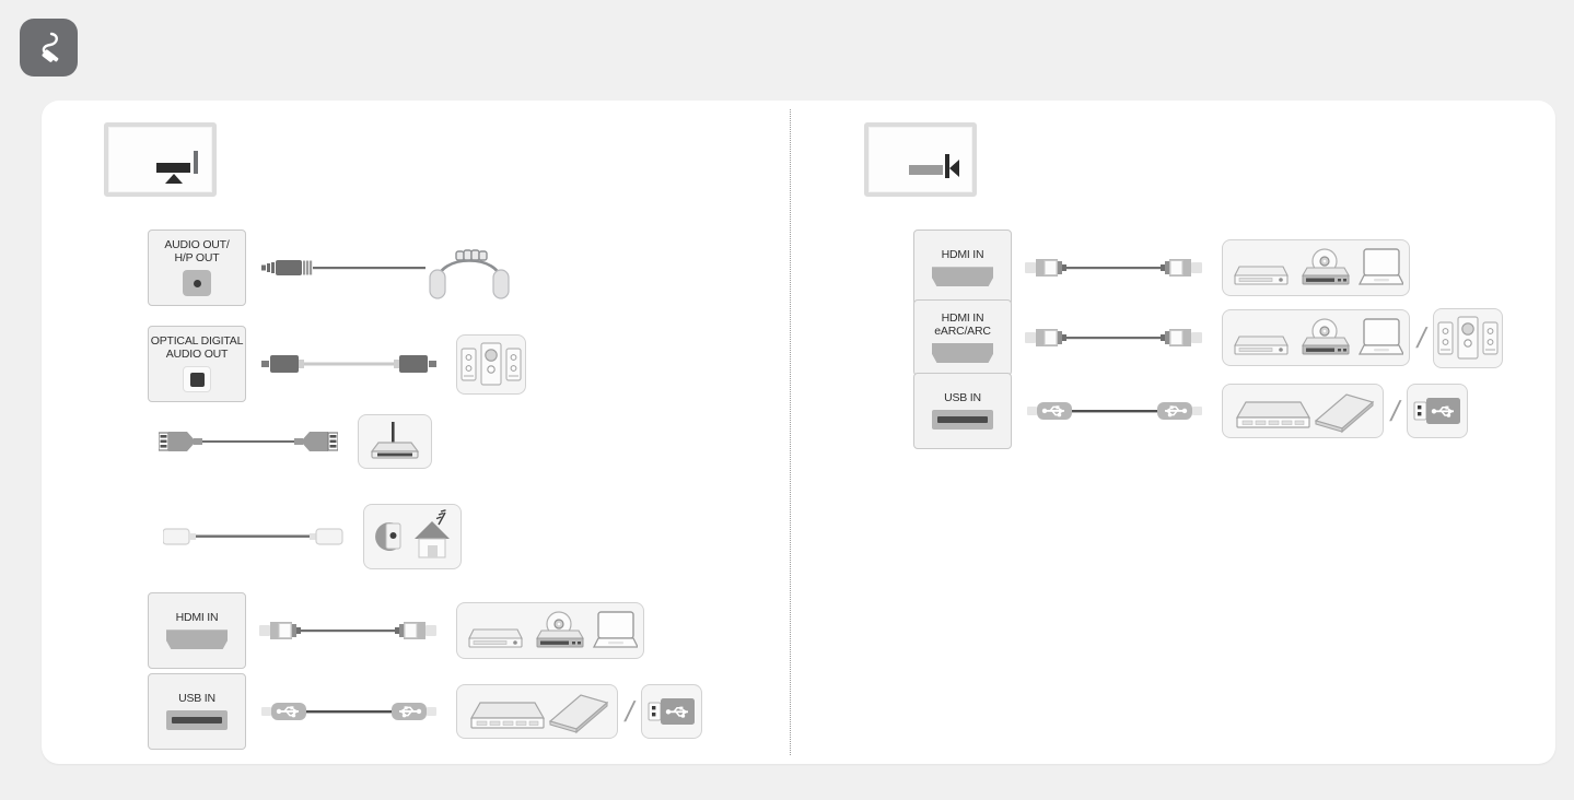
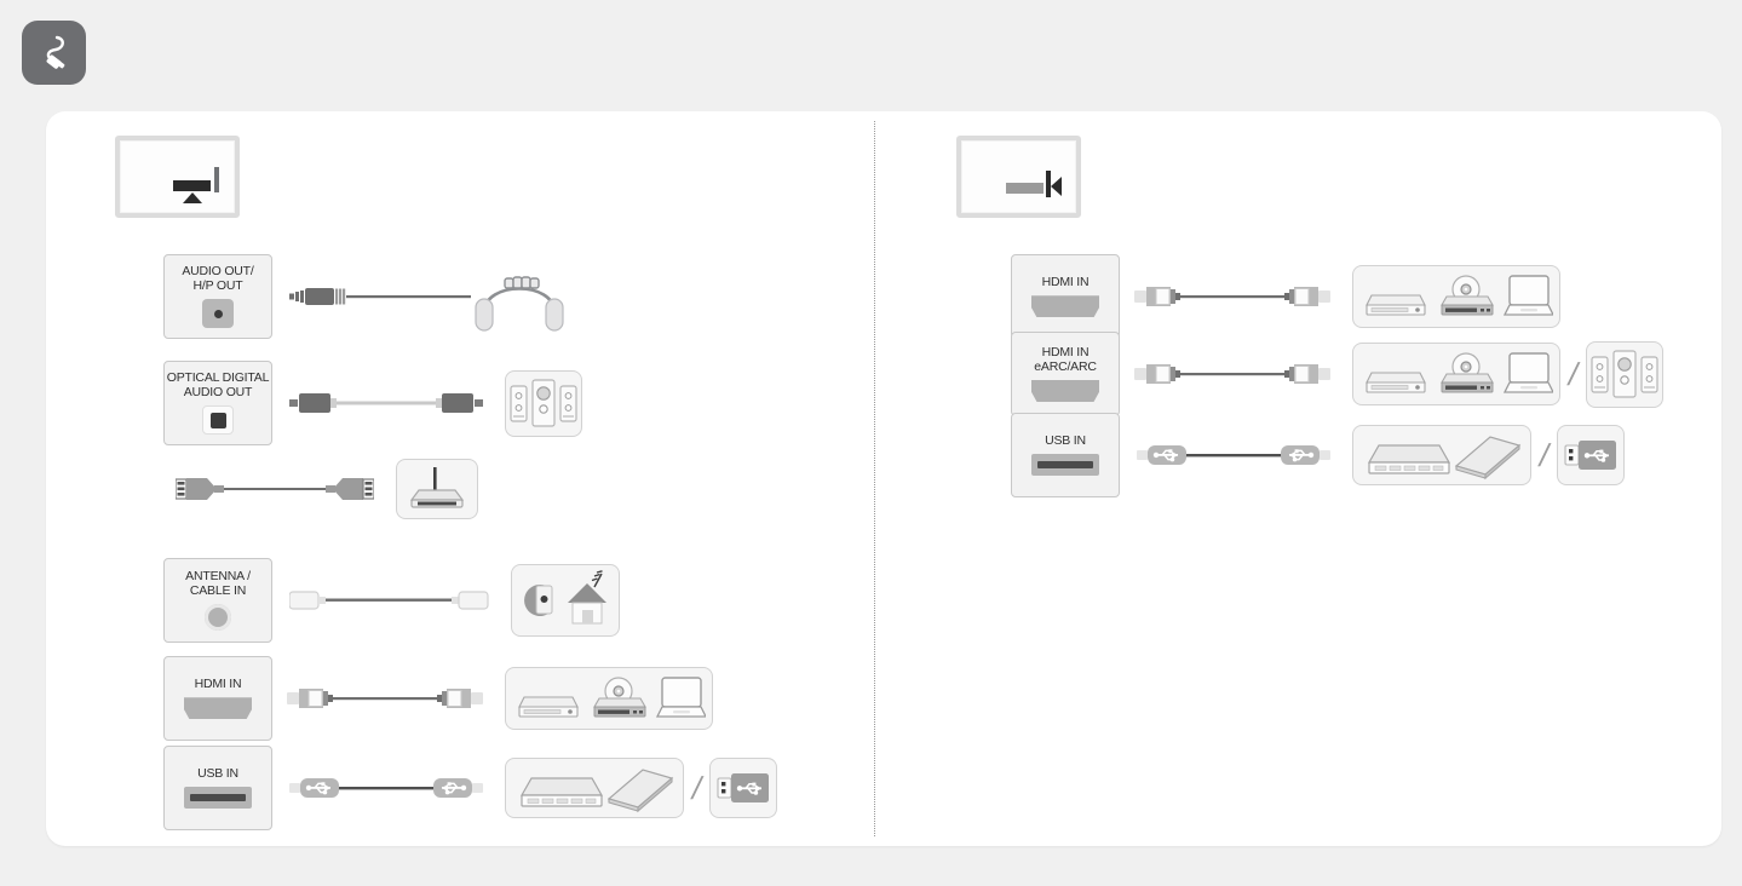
  AUDIO OUT/
  H/P OUT
  OPTICAL DIGITAL
  AUDIO OUT
+ ANTENNA /
+ CABLE IN
  HDMI IN
  USB IN
  HDMI IN
  HDMI IN
  eARC/ARC
  USB IN
